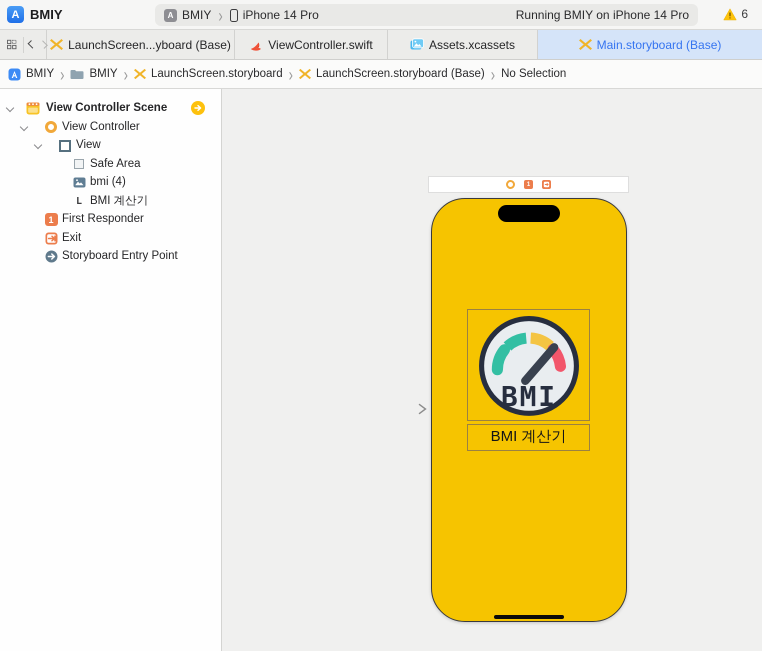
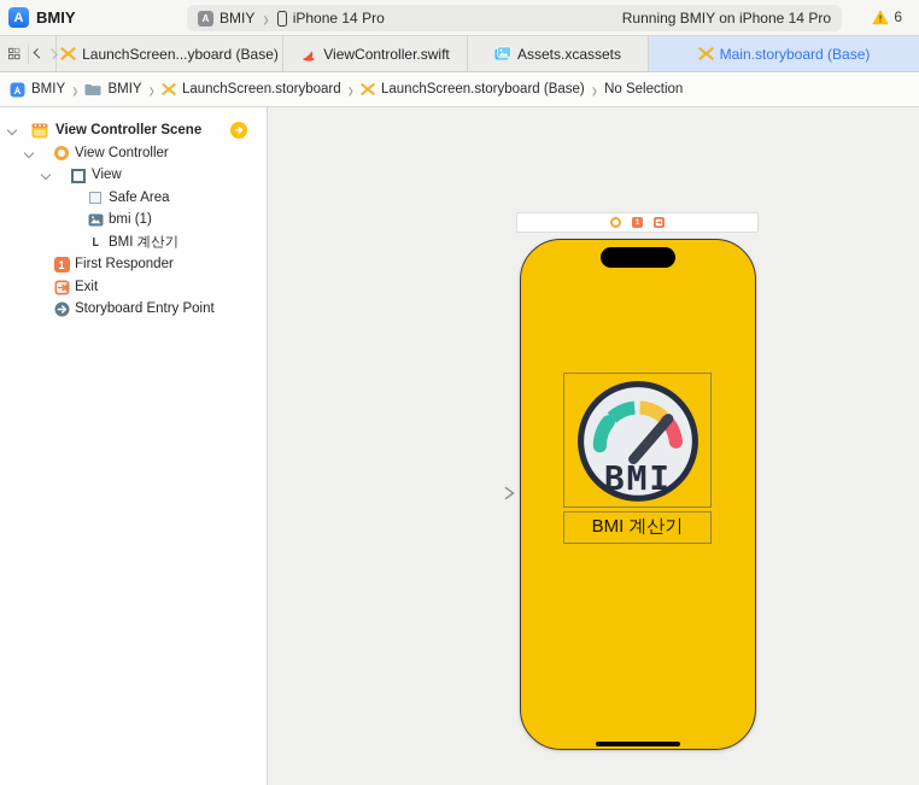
  A
  BMIY
  A
  BMIY
  ›
  iPhone 14 Pro
  Running BMIY on iPhone 14 Pro
  6
  LaunchScreen...yboard (Base)
  ViewController.swift
  Assets.xcassets
  Main.storyboard (Base)
  BMIY
  ›
  BMIY
  ›
  LaunchScreen.storyboard
  ›
  LaunchScreen.storyboard (Base)
  ›
  No Selection
  View Controller Scene
  View Controller
  View
  Safe Area
- bmi (4)
+ bmi (1)
  L
  BMI 계산기
  1
  First Responder
  Exit
  Storyboard Entry Point
  BMI
  BMI 계산기
